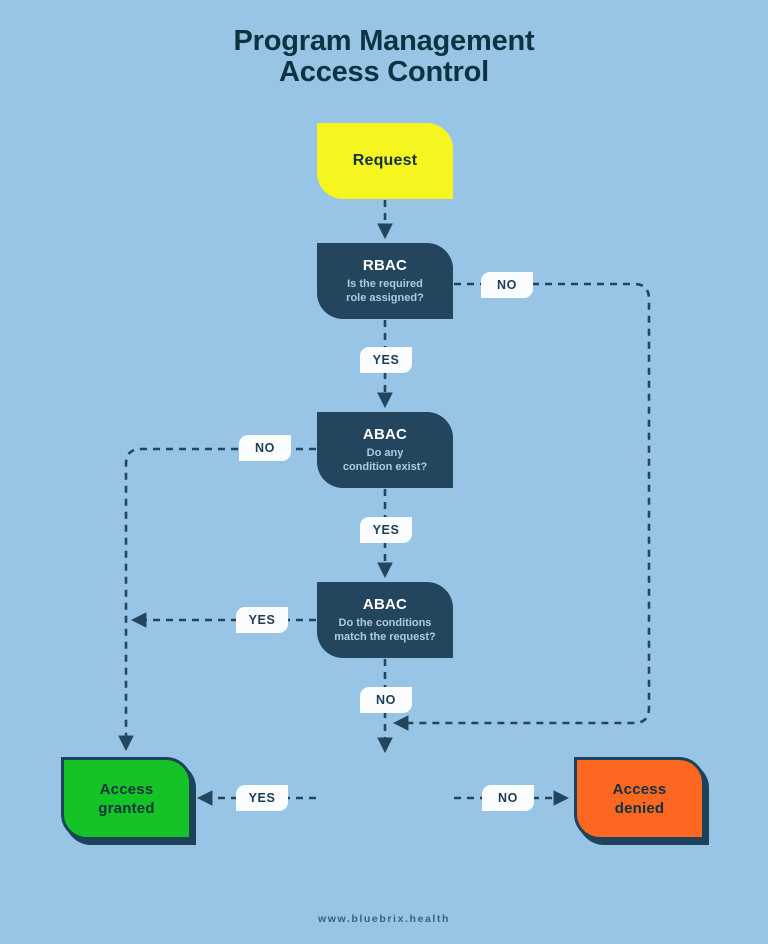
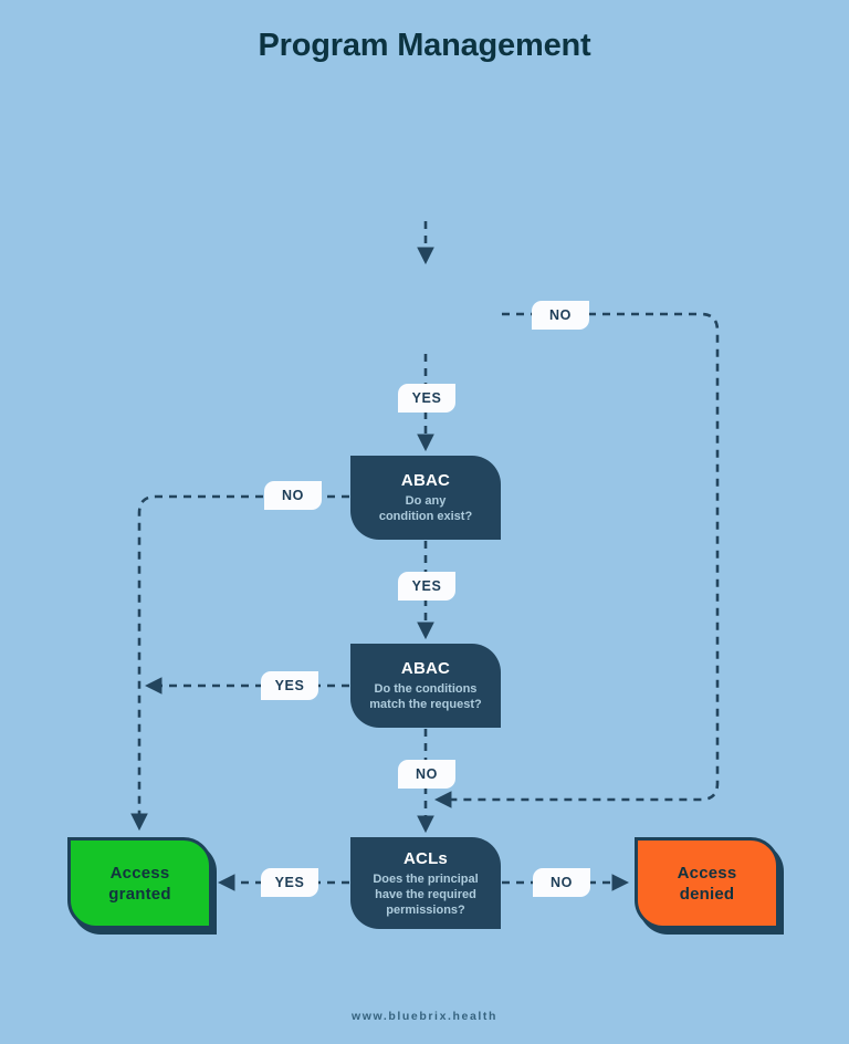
  Program Management
- Access Control
- Request
- RBAC
- Is the required
- role assigned?
  ABAC
  Do any
  condition exist?
  ABAC
  Do the conditions
  match the request?
+ ACLs
+ Does the principal
+ have the required
+ permissions?
  Access
  granted
  Access
  denied
  NO
  YES
  NO
  YES
  YES
  NO
  YES
  NO
  www.bluebrix.health
